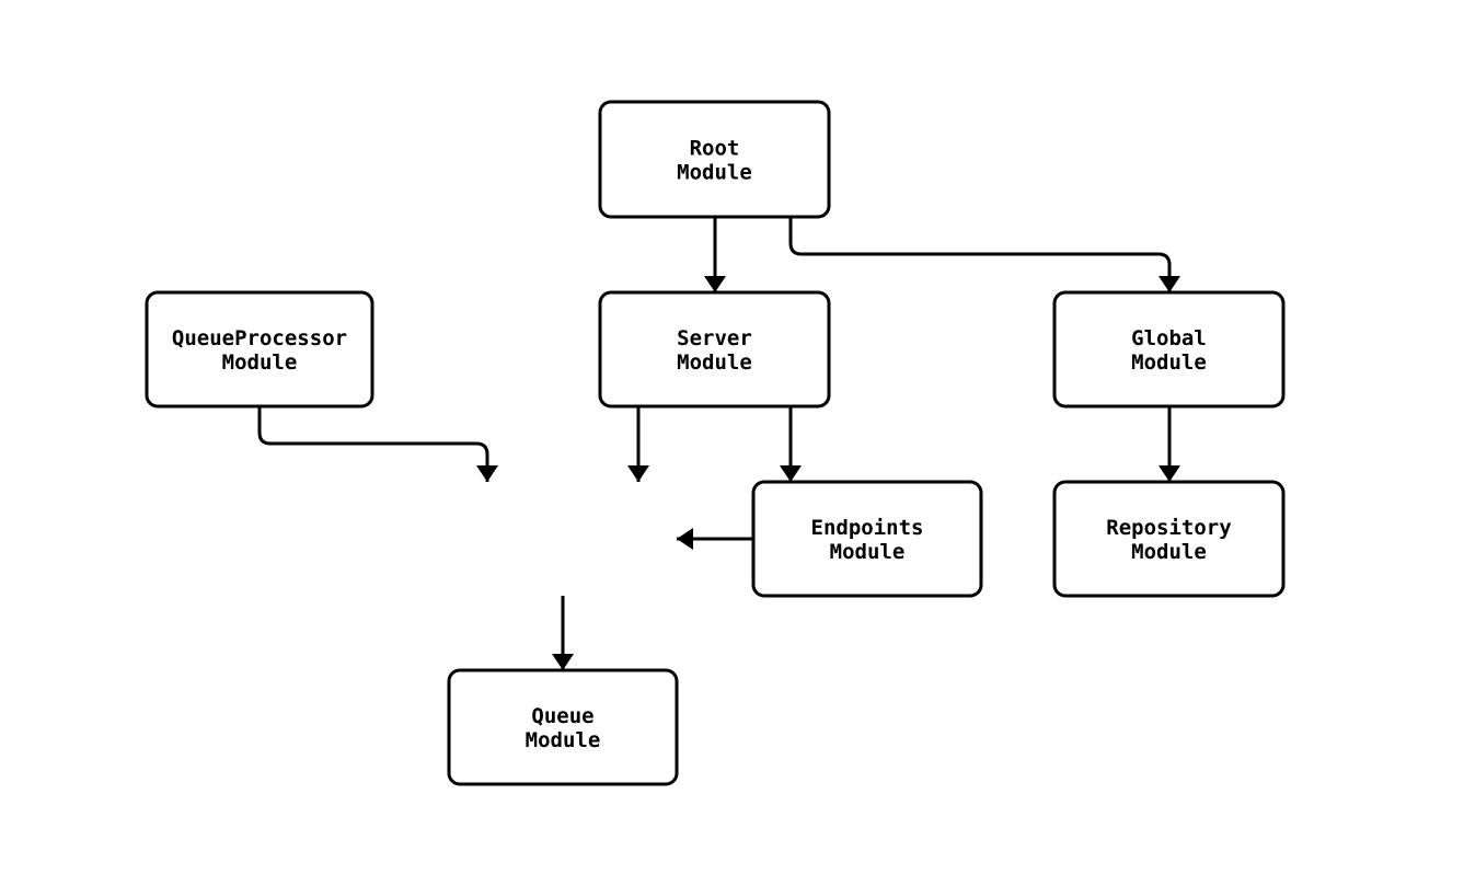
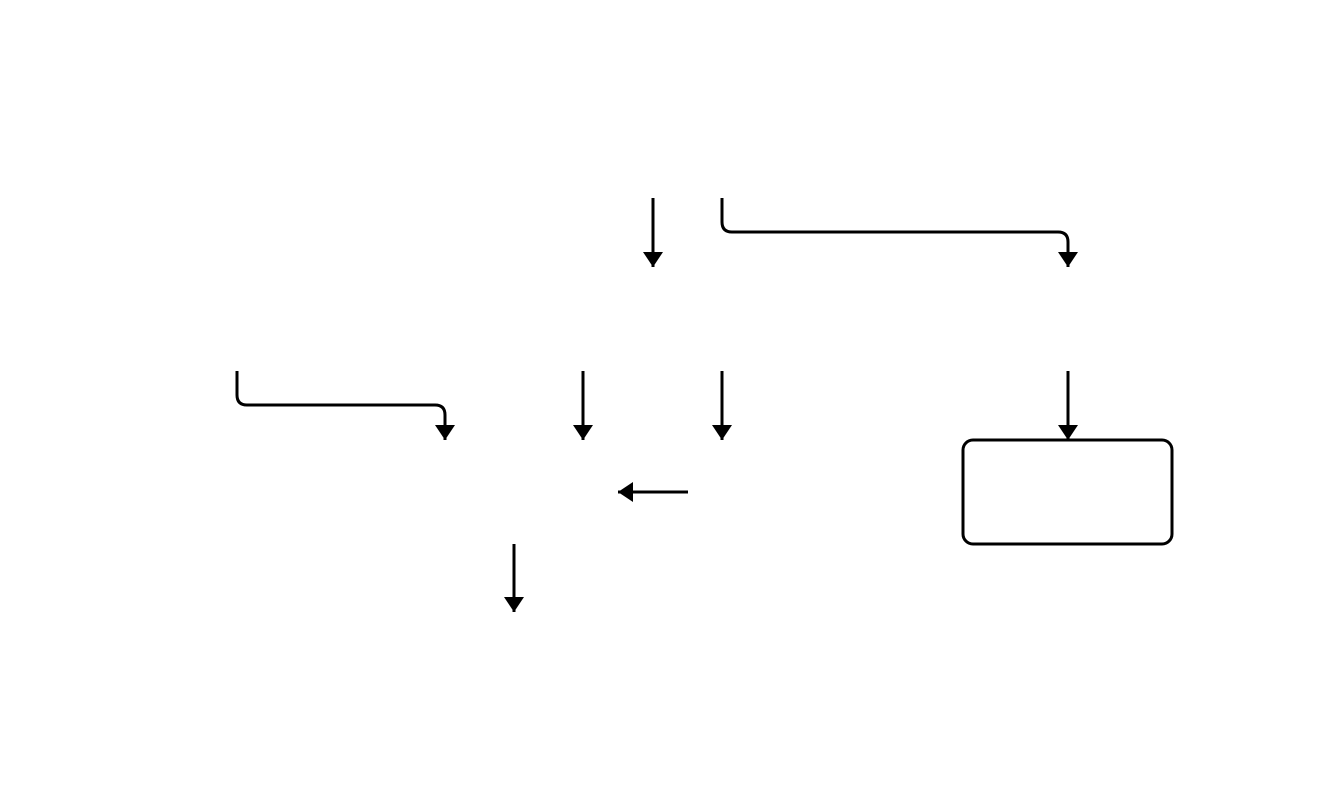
- Root Module
- QueueProcessor Module
- Server Module
- Global Module
- Endpoints Module
- Repository Module
- Queue Module
